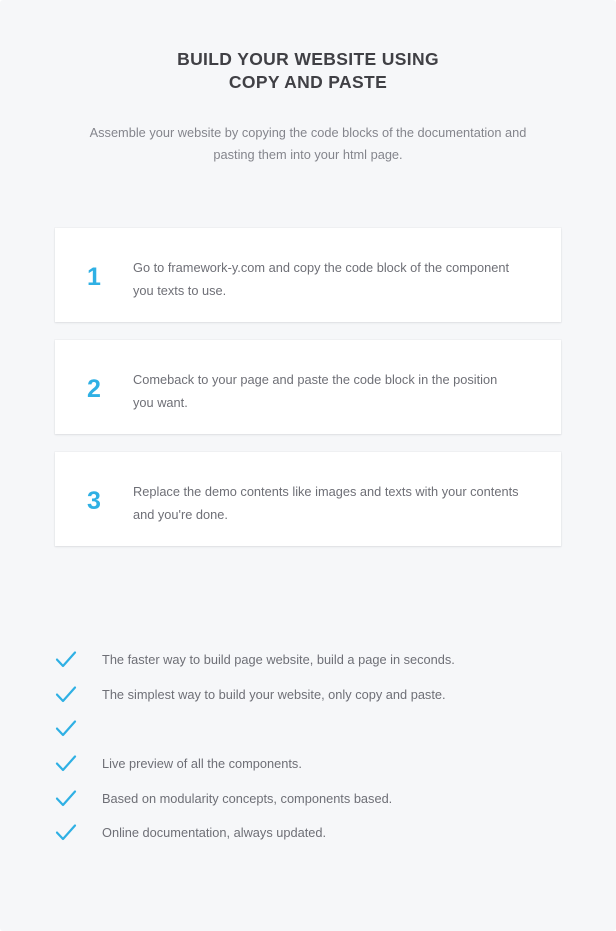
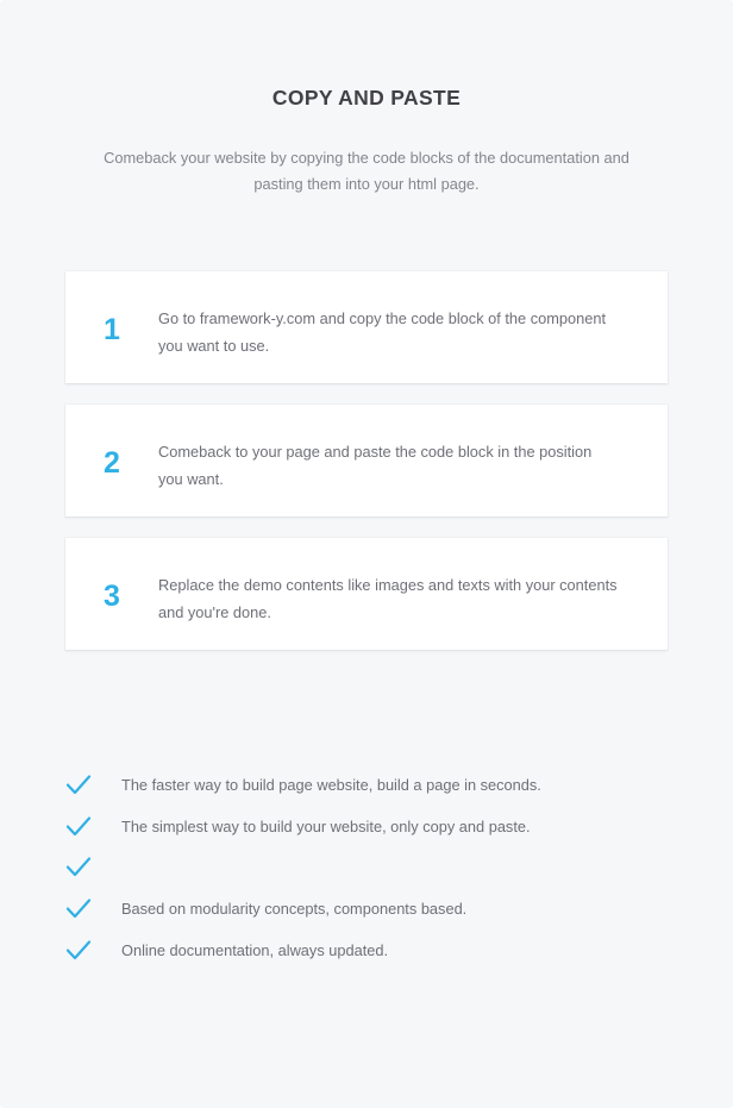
- BUILD YOUR WEBSITE USING
  COPY AND PASTE
- Assemble your website by copying the code blocks of the documentation and pasting them into your html page.
+ Comeback your website by copying the code blocks of the documentation and pasting them into your html page.
  1
- Go to framework-y.com and copy the code block of the component you texts to use.
+ Go to framework-y.com and copy the code block of the component you want to use.
  2
  Comeback to your page and paste the code block in the position you want.
  3
  Replace the demo contents like images and texts with your contents and you're done.
  The faster way to build page website, build a page in seconds.
  The simplest way to build your website, only copy and paste.
- Live preview of all the components.
  Based on modularity concepts, components based.
  Online documentation, always updated.
